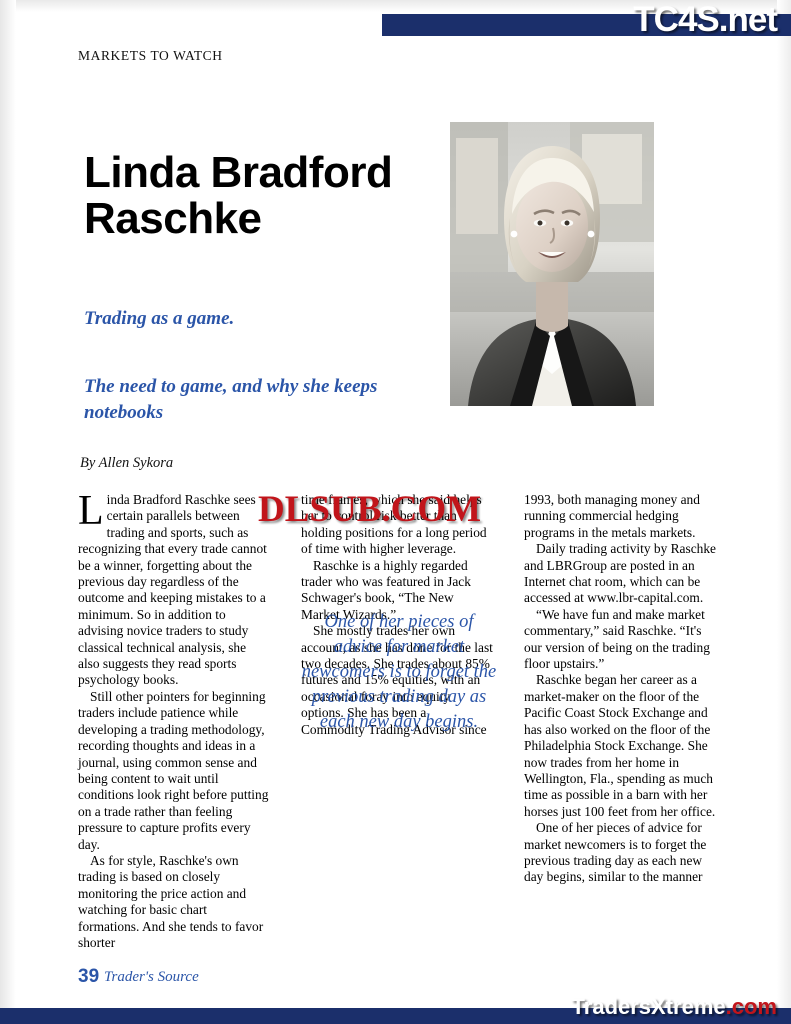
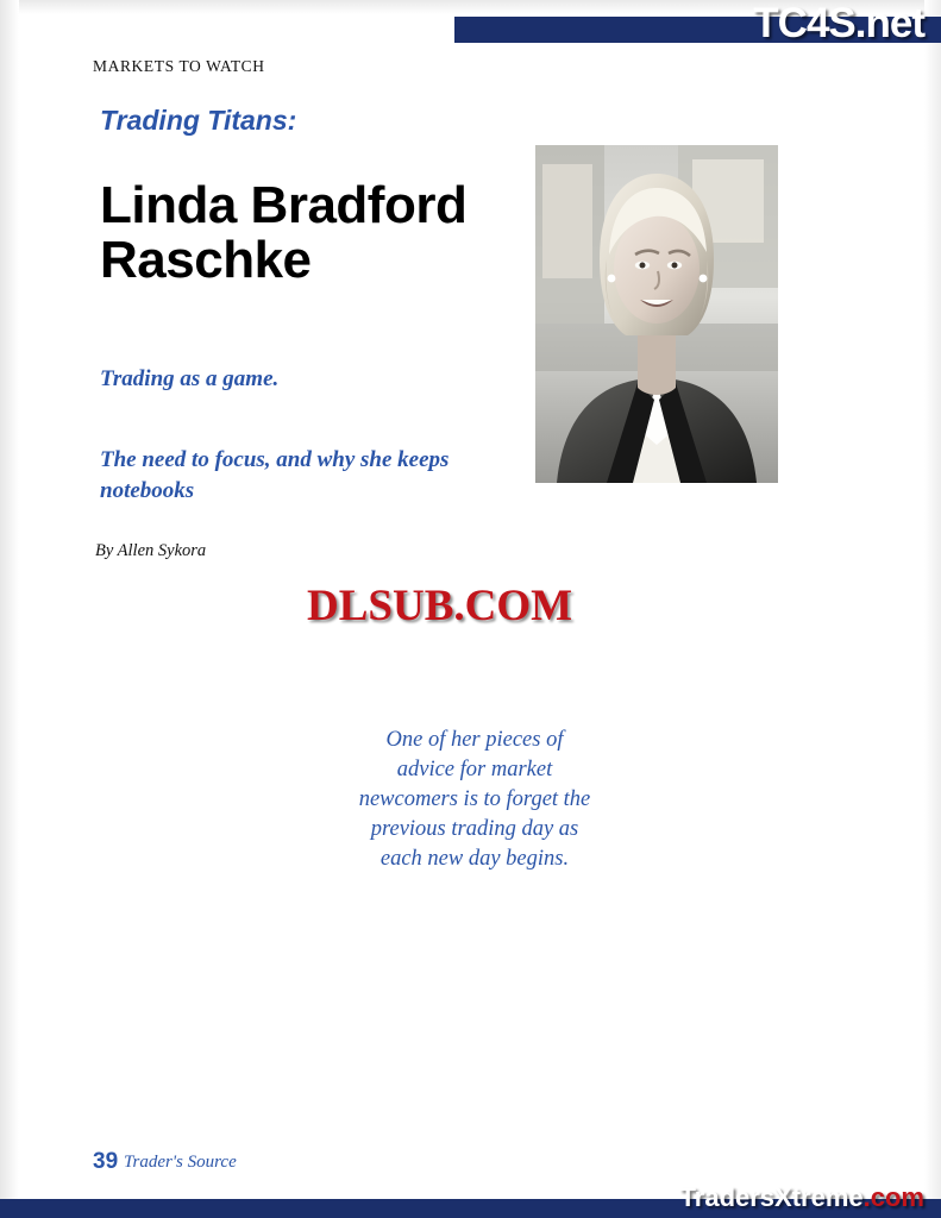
  TC4S.net
  MARKETS TO WATCH
+ Trading Titans:
  Linda Bradford Raschke
  Trading as a game.
- The need to game, and why she keeps notebooks
+ The need to focus, and why she keeps notebooks
  By Allen Sykora
- L
- inda Bradford Raschke sees certain parallels between trading and sports, such as recognizing that every trade cannot be a winner, forgetting about the previous day regardless of the outcome and keeping mistakes to a minimum. So in addition to advising novice traders to study classical technical analysis, she also suggests they read sports psychology books.
- Still other pointers for beginning traders include patience while developing a trading methodology, recording thoughts and ideas in a journal, using common sense and being content to wait until conditions look right before putting on a trade rather than feeling pressure to capture profits every day.
- As for style, Raschke's own trading is based on closely monitoring the price action and watching for basic chart formations. And she tends to favor shorter
- time frames, which she said helps her to control risk better than holding positions for a long period of time with higher leverage.
- Raschke is a highly regarded trader who was featured in Jack Schwager's book, “The New Market Wizards.”
- She mostly trades her own account, as she has done for the last two decades. She trades about 85% futures and 15% equities, with an occasional foray into equity options. She has been a Commodity Trading Advisor since
- 1993, both managing money and running commercial hedging programs in the metals markets.
- Daily trading activity by Raschke and LBRGroup are posted in an Internet chat room, which can be accessed at www.lbr-capital.com.
- “We have fun and make market commentary,” said Raschke. “It's our version of being on the trading floor upstairs.”
- Raschke began her career as a market-maker on the floor of the Pacific Coast Stock Exchange and has also worked on the floor of the Philadelphia Stock Exchange. She now trades from her home in Wellington, Fla., spending as much time as possible in a barn with her horses just 100 feet from her office.
- One of her pieces of advice for market newcomers is to forget the previous trading day as each new day begins, similar to the manner
  One of her pieces of advice for market newcomers is to forget the previous trading day as each new day begins.
  DLSUB.COM
  39
  Trader's Source
  TradersXtreme.com
